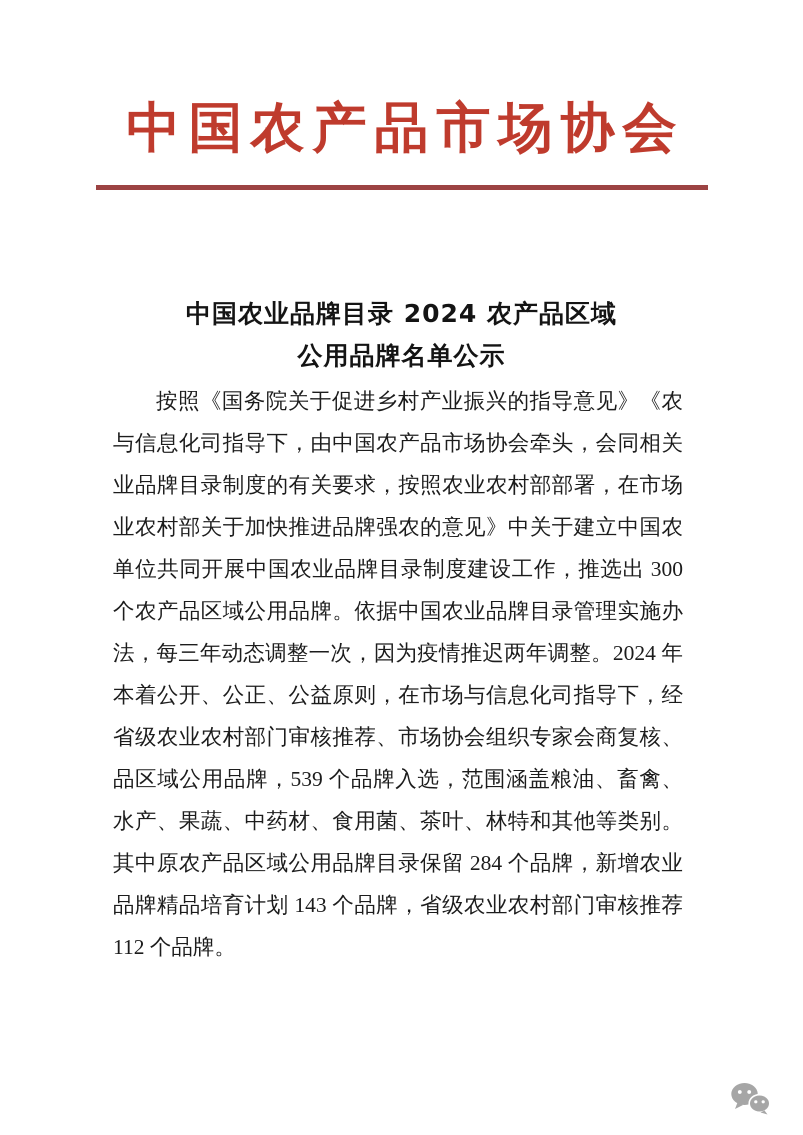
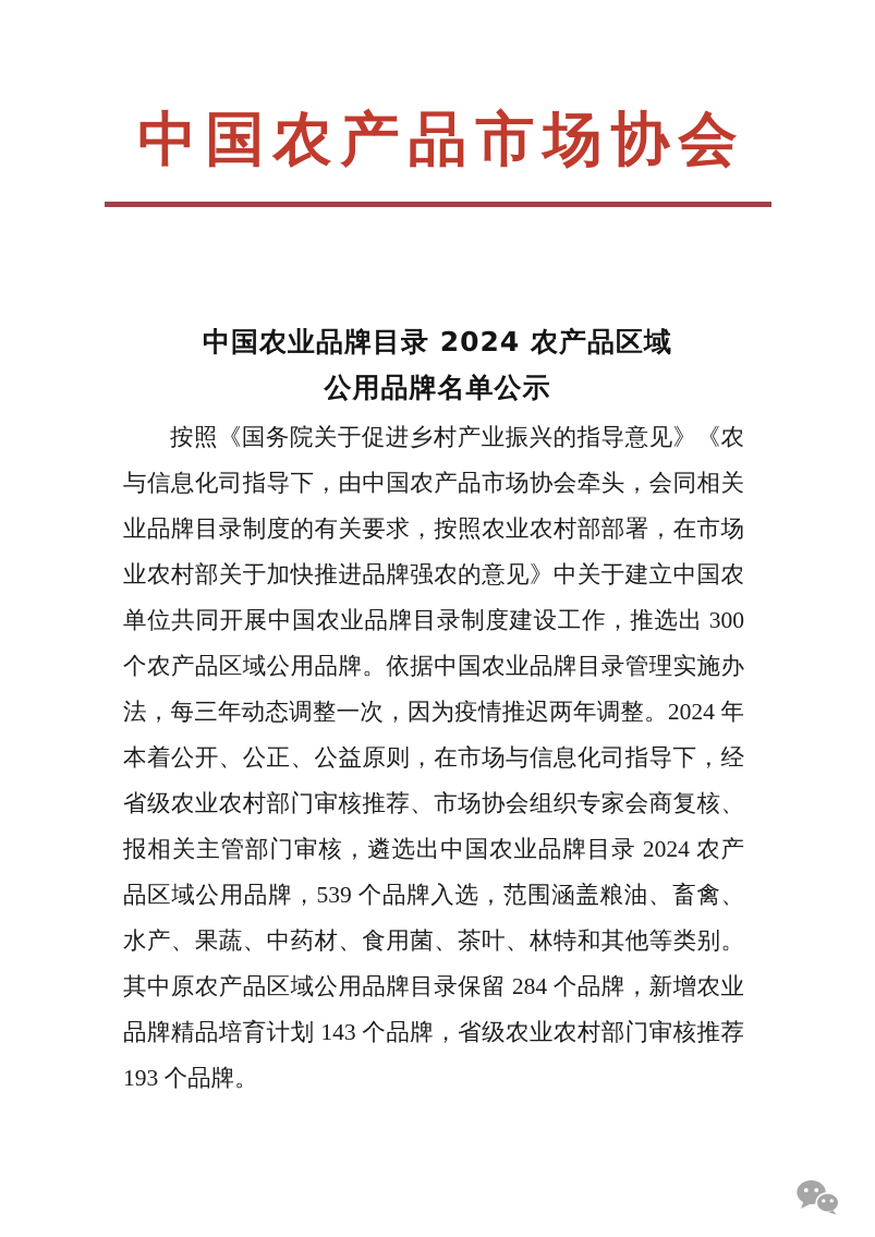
  中国农产品市场协会
  中国农业品牌目录 2024 农产品区域
  公用品牌名单公示
  按照《国务院关于促进乡村产业振兴的指导意见》《农
  与信息化司指导下，由中国农产品市场协会牵头，会同相关
  业品牌目录制度的有关要求，按照农业农村部部署，在市场
  业农村部关于加快推进品牌强农的意见》中关于建立中国农
  单位共同开展中国农业品牌目录制度建设工作，推选出 300
  个农产品区域公用品牌。依据中国农业品牌目录管理实施办
  法，每三年动态调整一次，因为疫情推迟两年调整。2024 年
  本着公开、公正、公益原则，在市场与信息化司指导下，经
  省级农业农村部门审核推荐、市场协会组织专家会商复核、
+ 报相关主管部门审核，遴选出中国农业品牌目录 2024 农产
  品区域公用品牌，539 个品牌入选，范围涵盖粮油、畜禽、
  水产、果蔬、中药材、食用菌、茶叶、林特和其他等类别。
  其中原农产品区域公用品牌目录保留 284 个品牌，新增农业
  品牌精品培育计划 143 个品牌，省级农业农村部门审核推荐
- 112 个品牌。
+ 193 个品牌。
